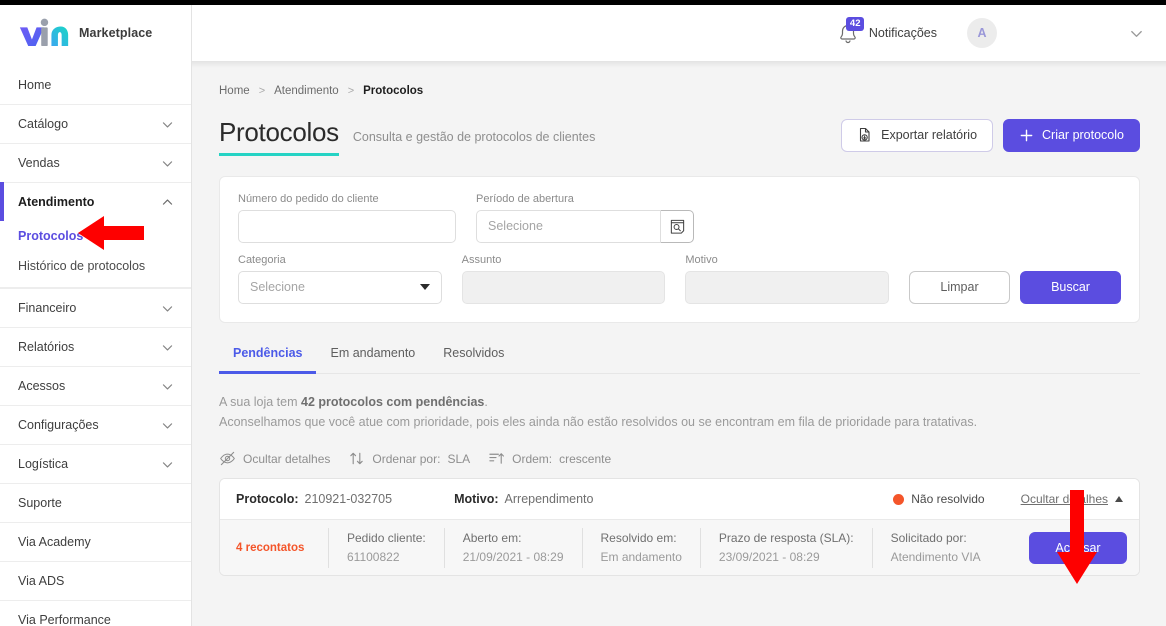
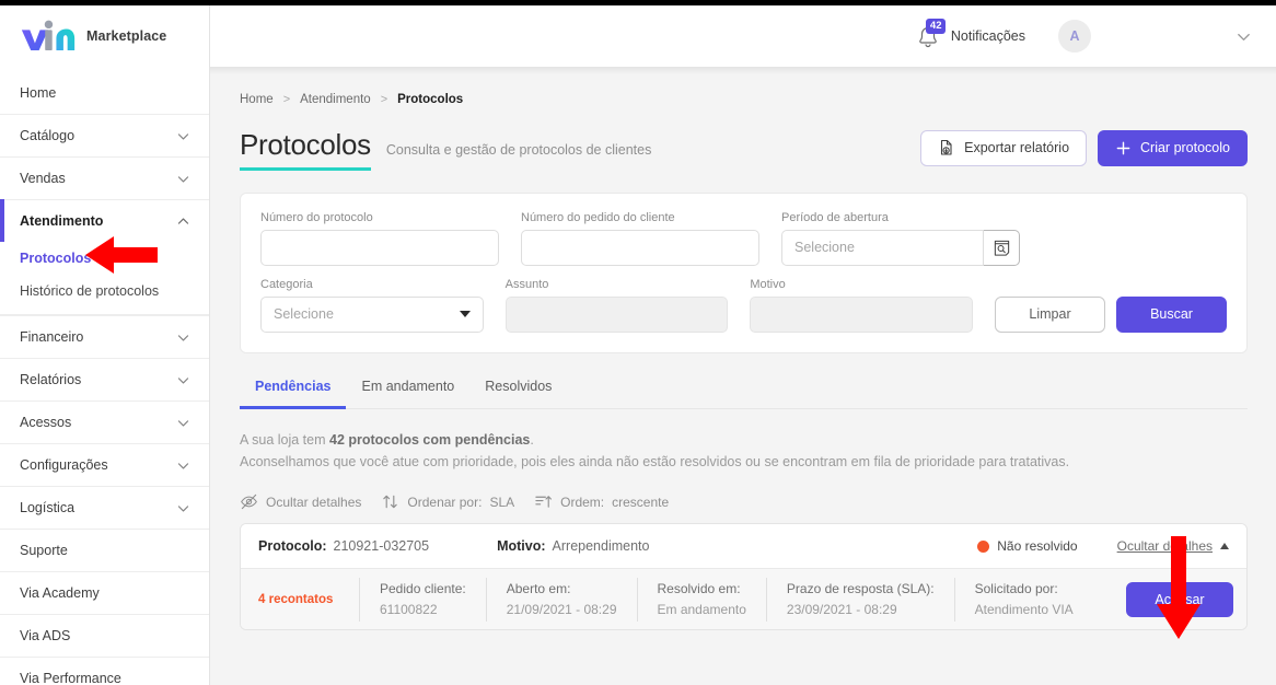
  Marketplace
  Home
  Catálogo
  Vendas
  Atendimento
  Protocolos
  Histórico de protocolos
  Financeiro
  Relatórios
  Acessos
  Configurações
  Logística
  Suporte
  Via Academy
  Via ADS
  Via Performance
  42
  Notificações
  A
  Home
  >
  Atendimento
  >
  Protocolos
  Protocolos
  Consulta e gestão de protocolos de clientes
  Exportar relatório
  Criar protocolo
+ Número do protocolo
  Número do pedido do cliente
  Período de abertura
  Selecione
  Categoria
  Selecione
  Assunto
  Motivo
  Limpar
  Buscar
  Pendências
  Em andamento
  Resolvidos
  A sua loja tem 42 protocolos com pendências.
  Aconselhamos que você atue com prioridade, pois eles ainda não estão resolvidos ou se encontram em fila de prioridade para tratativas.
  Ocultar detalhes
  Ordenar por:
  SLA
  Ordem:
  crescente
  Protocolo:
  210921-032705
  Motivo:
  Arrependimento
  Não resolvido
  Ocultar dlhes
  4 recontatos
  Pedido cliente:
  61100822
  Aberto em:
  21/09/2021 - 08:29
  Resolvido em:
  Em andamento
  Prazo de resposta (SLA):
  23/09/2021 - 08:29
  Solicitado por:
  Atendimento VIA
  Acsar
